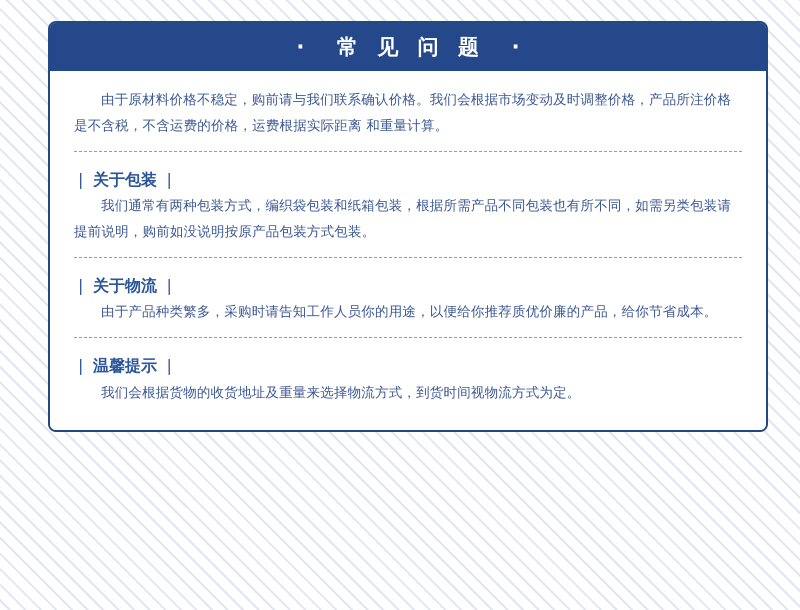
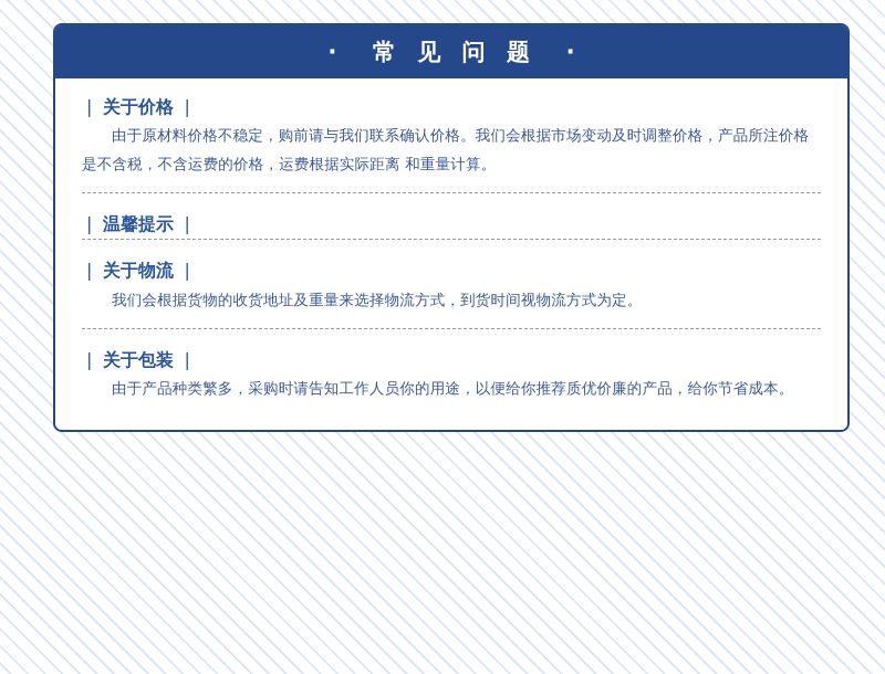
  · 常 见 问 题 ·
+ ❘ 关于价格 ❘
  由于原材料价格不稳定，购前请与我们联系确认价格。我们会根据市场变动及时调整价格，产品所注价格是不含税，不含运费的价格，运费根据实际距离 和重量计算。
- ❘ 关于包装 ❘
+ ❘ 温馨提示 ❘
- 我们通常有两种包装方式，编织袋包装和纸箱包装，根据所需产品不同包装也有所不同，如需另类包装请提前说明，购前如没说明按原产品包装方式包装。
  ❘ 关于物流 ❘
- 由于产品种类繁多，采购时请告知工作人员你的用途，以便给你推荐质优价廉的产品，给你节省成本。
+ 我们会根据货物的收货地址及重量来选择物流方式，到货时间视物流方式为定。
- ❘ 温馨提示 ❘
+ ❘ 关于包装 ❘
- 我们会根据货物的收货地址及重量来选择物流方式，到货时间视物流方式为定。
+ 由于产品种类繁多，采购时请告知工作人员你的用途，以便给你推荐质优价廉的产品，给你节省成本。
